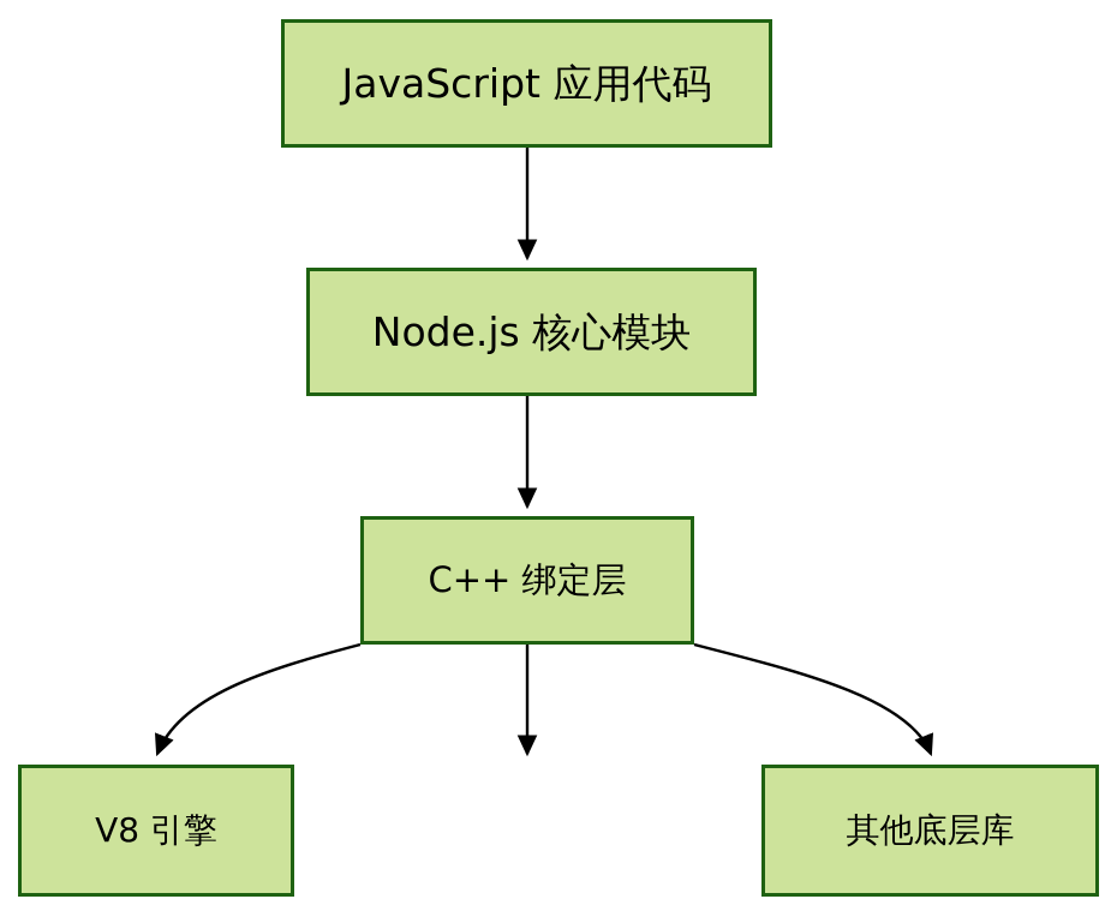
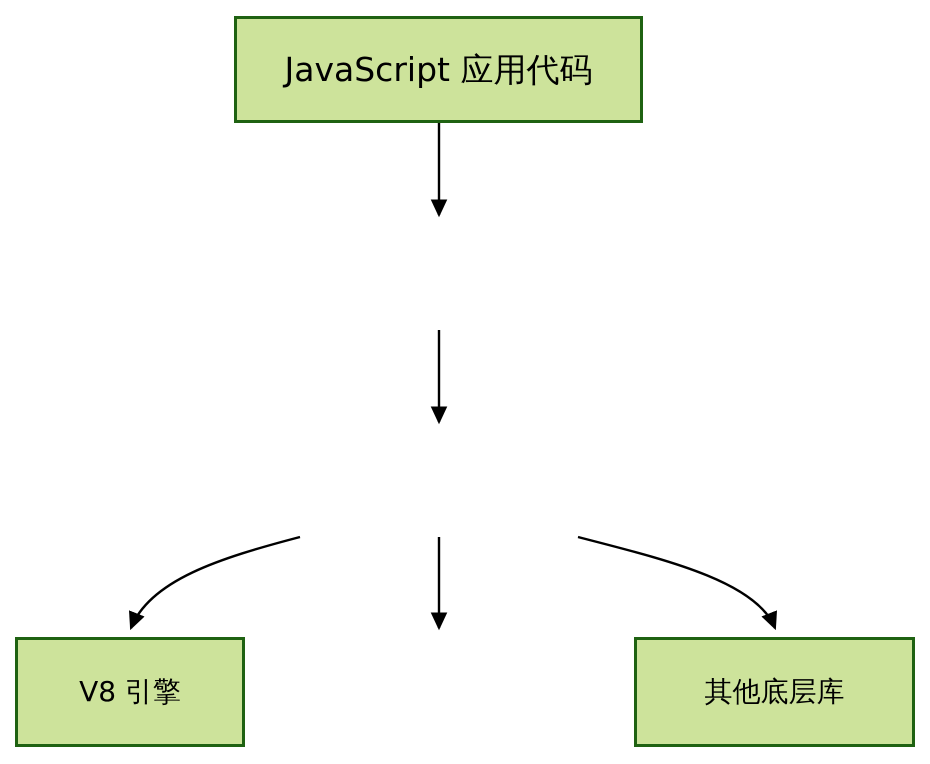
  JavaScript 应用代码
- Node.js 核心模块
- C++ 绑定层
  V8 引擎
  其他底层库
